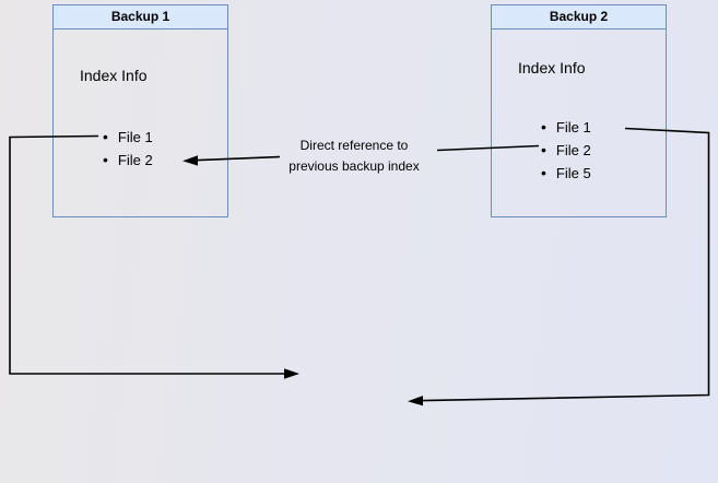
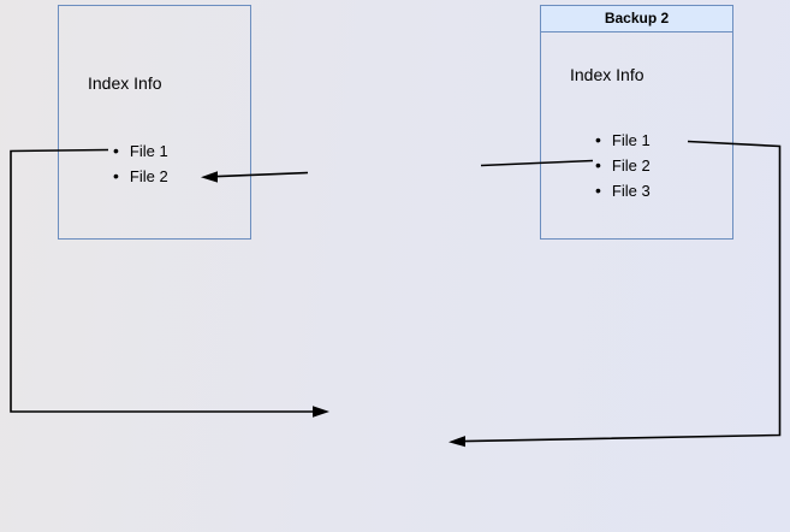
- Backup 1
  Index Info
  File 1
  File 2
  Backup 2
  Index Info
  File 1
  File 2
- File 5
+ File 3
- Direct reference to
- previous backup index
